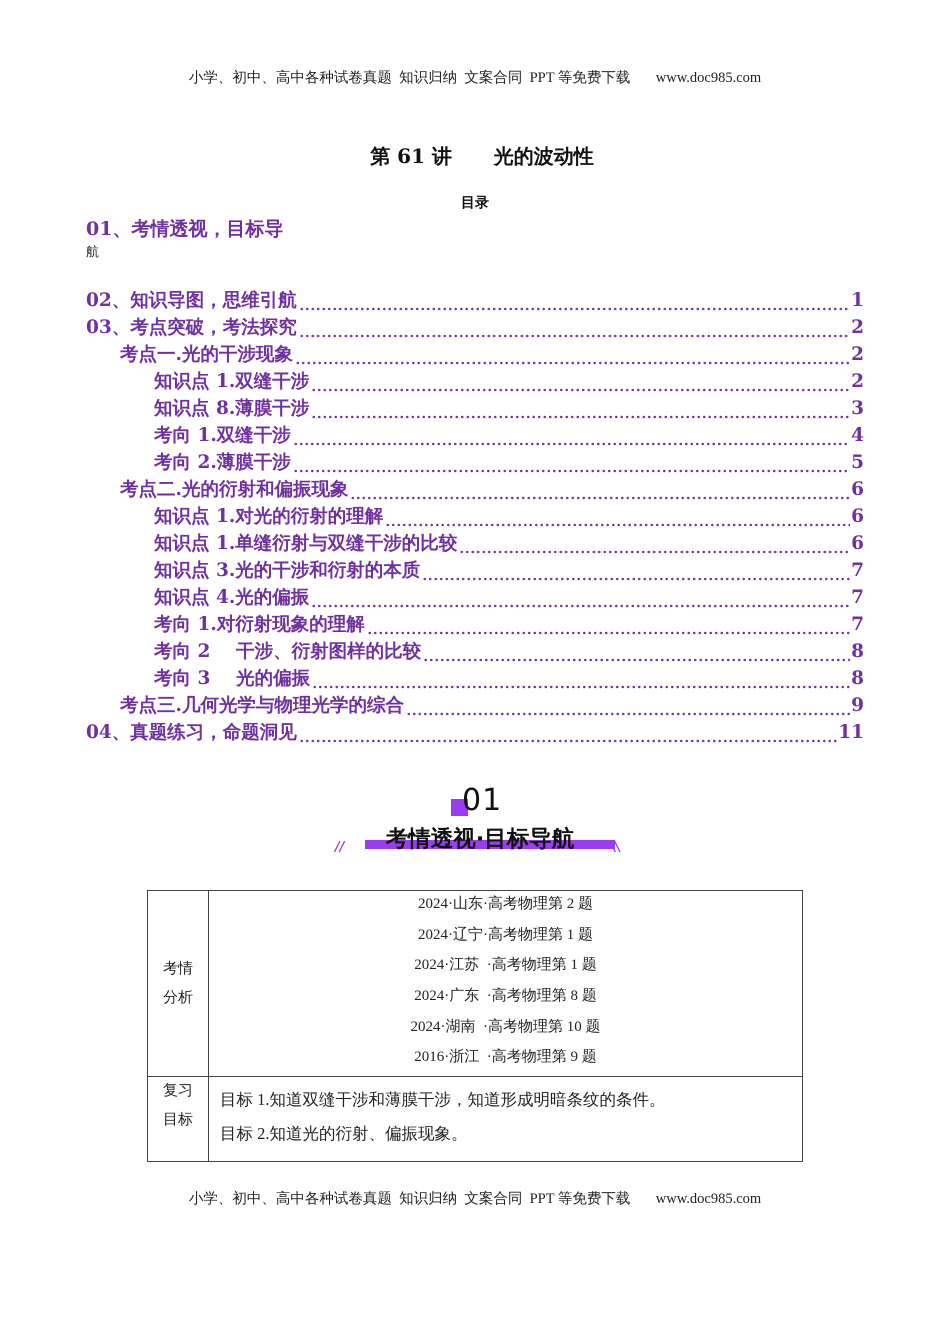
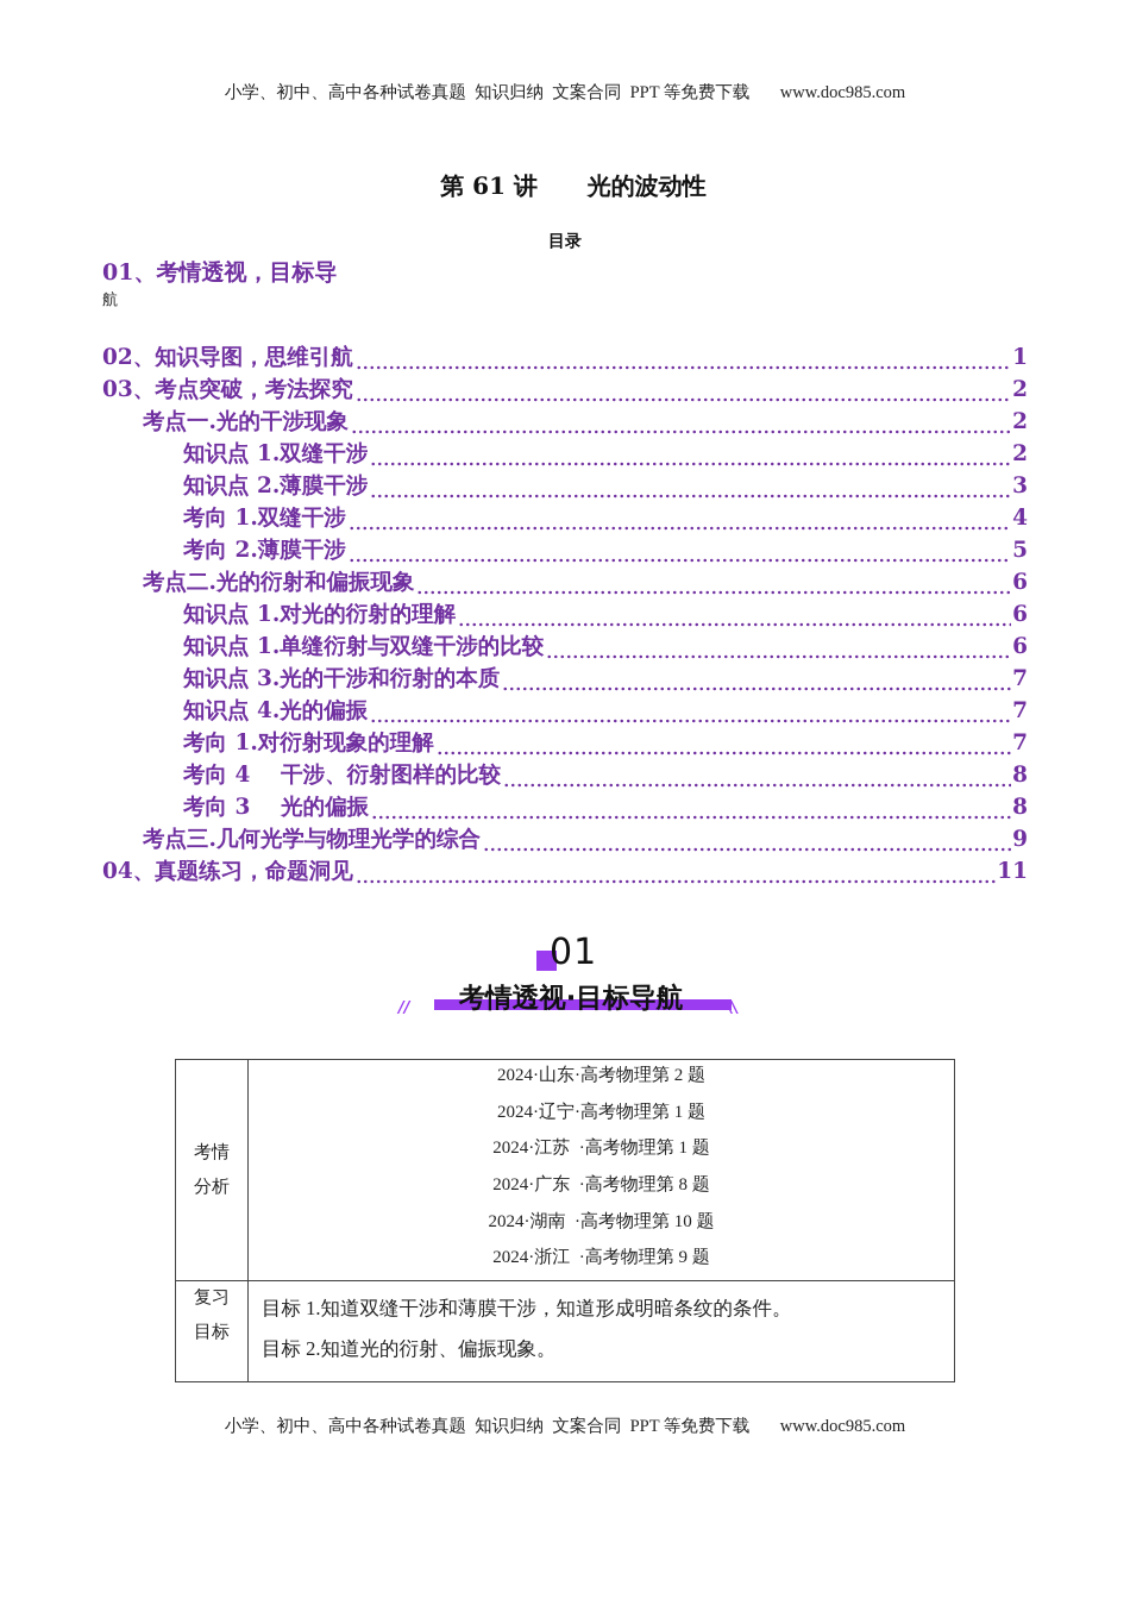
  小学、初中、高中各种试卷真题 知识归纳 文案合同 PPT 等免费下载 www.doc985.com
  第 61 讲 光的波动性
  目录
  01、考情透视，目标导
  航
  02、知识导图，思维引航
  1
  03、考点突破，考法探究
  2
  考点一.光的干涉现象
  2
  知识点 1.双缝干涉
  2
- 知识点 8.薄膜干涉
+ 知识点 2.薄膜干涉
  3
  考向 1.双缝干涉
  4
  考向 2.薄膜干涉
  5
  考点二.光的衍射和偏振现象
  6
  知识点 1.对光的衍射的理解
  6
  知识点 1.单缝衍射与双缝干涉的比较
  6
  知识点 3.光的干涉和衍射的本质
  7
  知识点 4.光的偏振
  7
  考向 1.对衍射现象的理解
  7
- 考向 2 干涉、衍射图样的比较
+ 考向 4 干涉、衍射图样的比较
  8
  考向 3 光的偏振
  8
  考点三.几何光学与物理光学的综合
  9
  04、真题练习，命题洞见
  11
  01
  //
  考情透视·目标导航
- 考情 分析	2024·山东·高考物理第 2 题 2024·辽宁·高考物理第 1 题 2024·江苏 ·高考物理第 1 题 2024·广东 ·高考物理第 8 题 2024·湖南 ·高考物理第 10 题 2016·浙江 ·高考物理第 9 题
+ 考情 分析	2024·山东·高考物理第 2 题 2024·辽宁·高考物理第 1 题 2024·江苏 ·高考物理第 1 题 2024·广东 ·高考物理第 8 题 2024·湖南 ·高考物理第 10 题 2024·浙江 ·高考物理第 9 题
  复习 目标	目标 1.知道双缝干涉和薄膜干涉，知道形成明暗条纹的条件。 目标 2.知道光的衍射、偏振现象。
  小学、初中、高中各种试卷真题 知识归纳 文案合同 PPT 等免费下载 www.doc985.com
